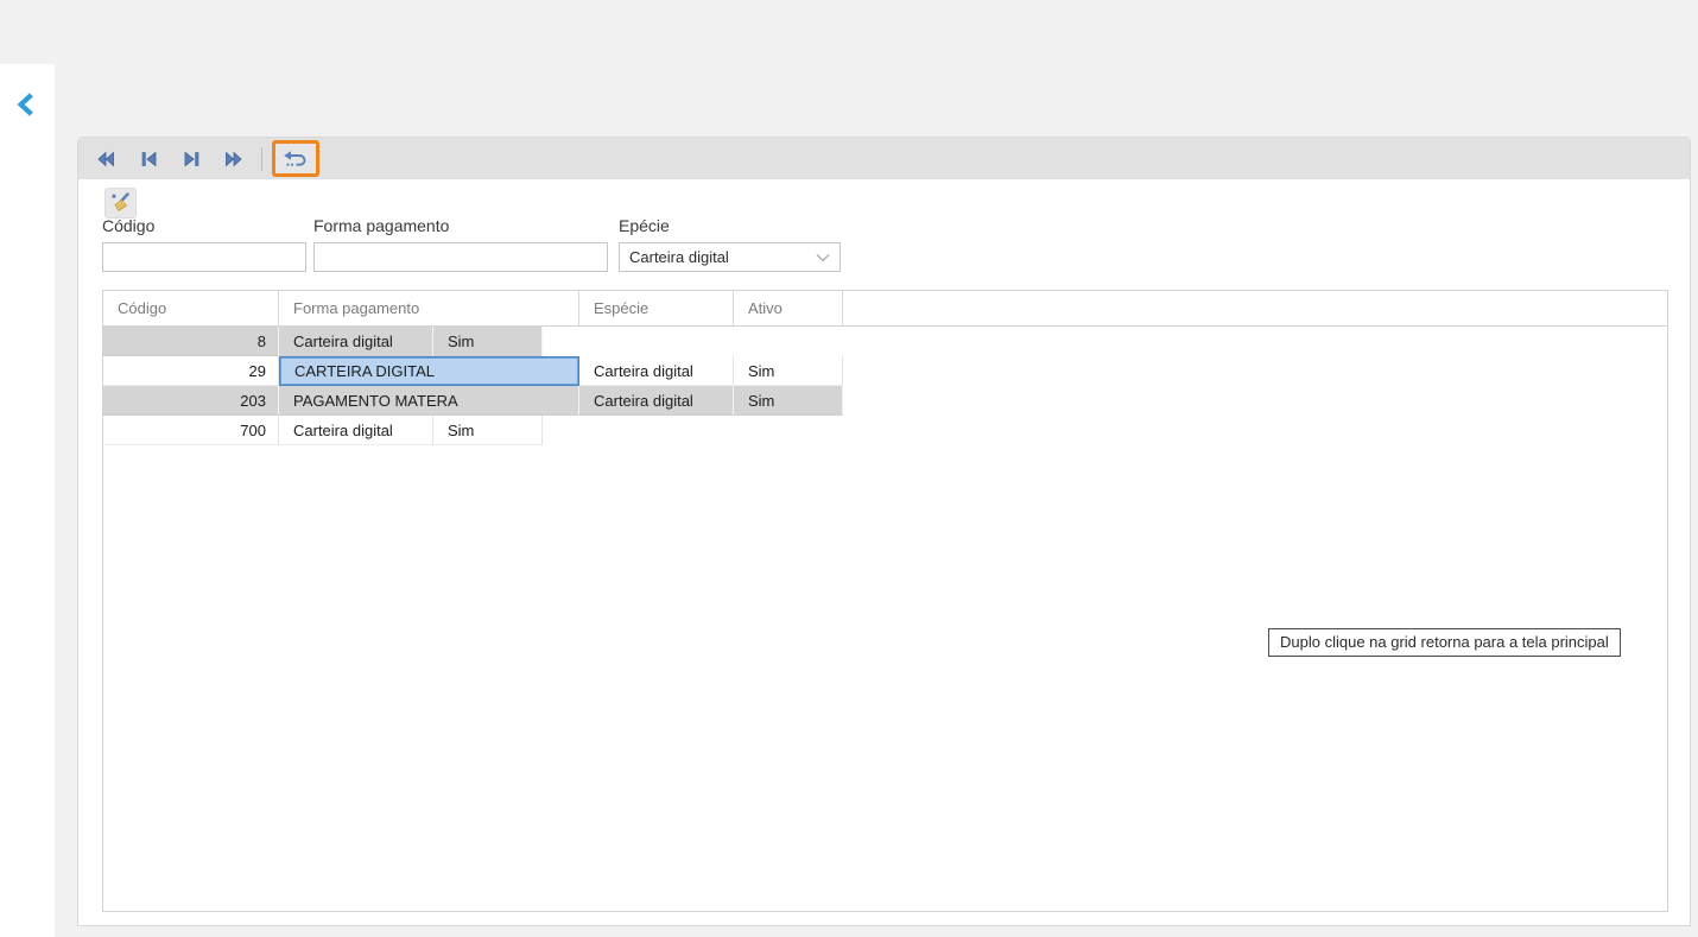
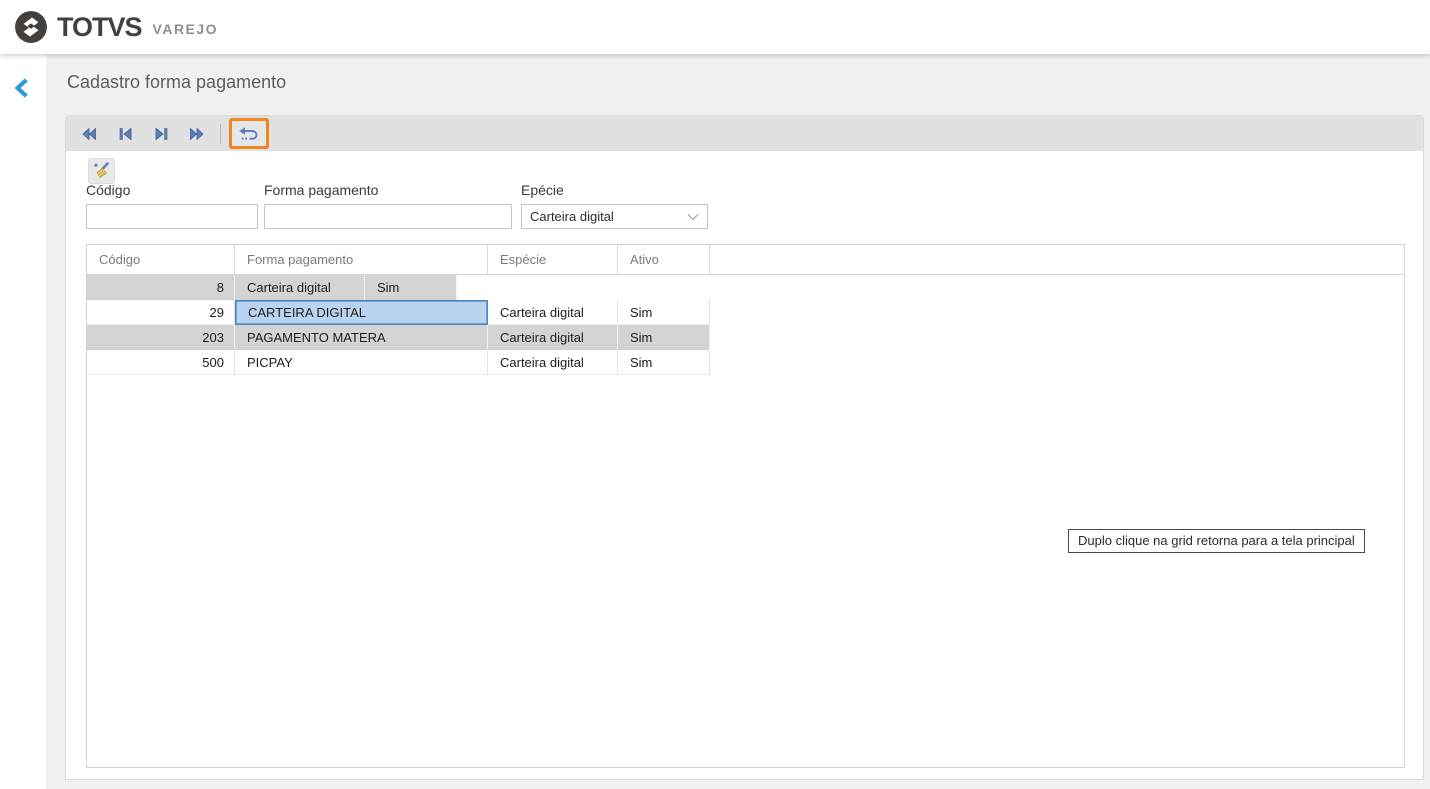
+ TOTVS
+ VAREJO
+ Cadastro forma pagamento
  Código
  Forma pagamento
  Epécie
  Carteira digital
  Código
  Forma pagamento
  Espécie
  Ativo
  8
  Carteira digital
  Sim
  29
  CARTEIRA DIGITAL
  Carteira digital
  Sim
  203
  PAGAMENTO MATERA
  Carteira digital
  Sim
- 700
+ 500
+ PICPAY
  Carteira digital
  Sim
  Duplo clique na grid retorna para a tela principal
